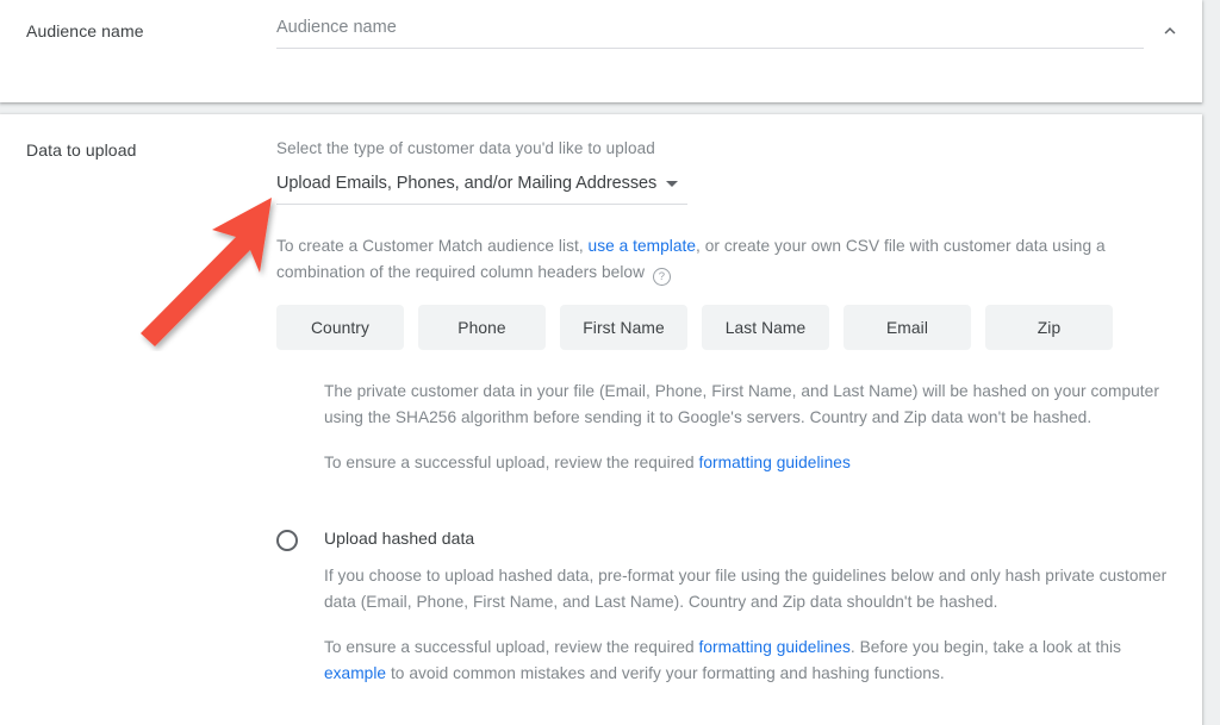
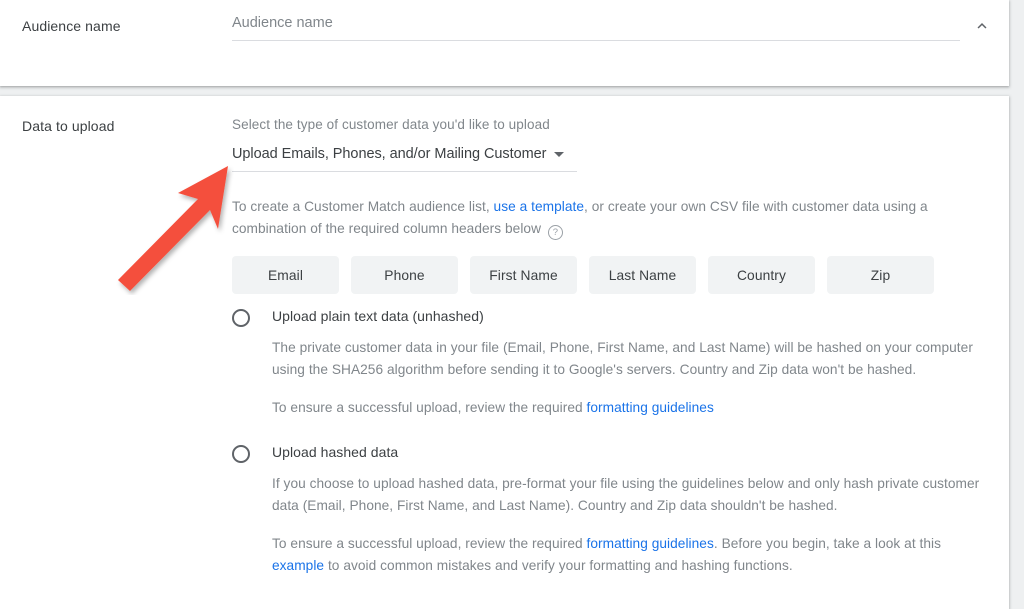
  Audience name
  Audience name
  Data to upload
  Select the type of customer data you'd like to upload
- Upload Emails, Phones, and/or Mailing Addresses
+ Upload Emails, Phones, and/or Mailing Customer
  To create a Customer Match audience list, use a template, or create your own CSV file with customer data using a combination of the required column headers below ?
- Country
+ Email
  Phone
  First Name
  Last Name
- Email
+ Country
  Zip
+ Upload plain text data (unhashed)
  The private customer data in your file (Email, Phone, First Name, and Last Name) will be hashed on your computer using the SHA256 algorithm before sending it to Google's servers. Country and Zip data won't be hashed.
  To ensure a successful upload, review the required formatting guidelines
  Upload hashed data
  If you choose to upload hashed data, pre-format your file using the guidelines below and only hash private customer data (Email, Phone, First Name, and Last Name). Country and Zip data shouldn't be hashed.
  To ensure a successful upload, review the required formatting guidelines. Before you begin, take a look at this example to avoid common mistakes and verify your formatting and hashing functions.
